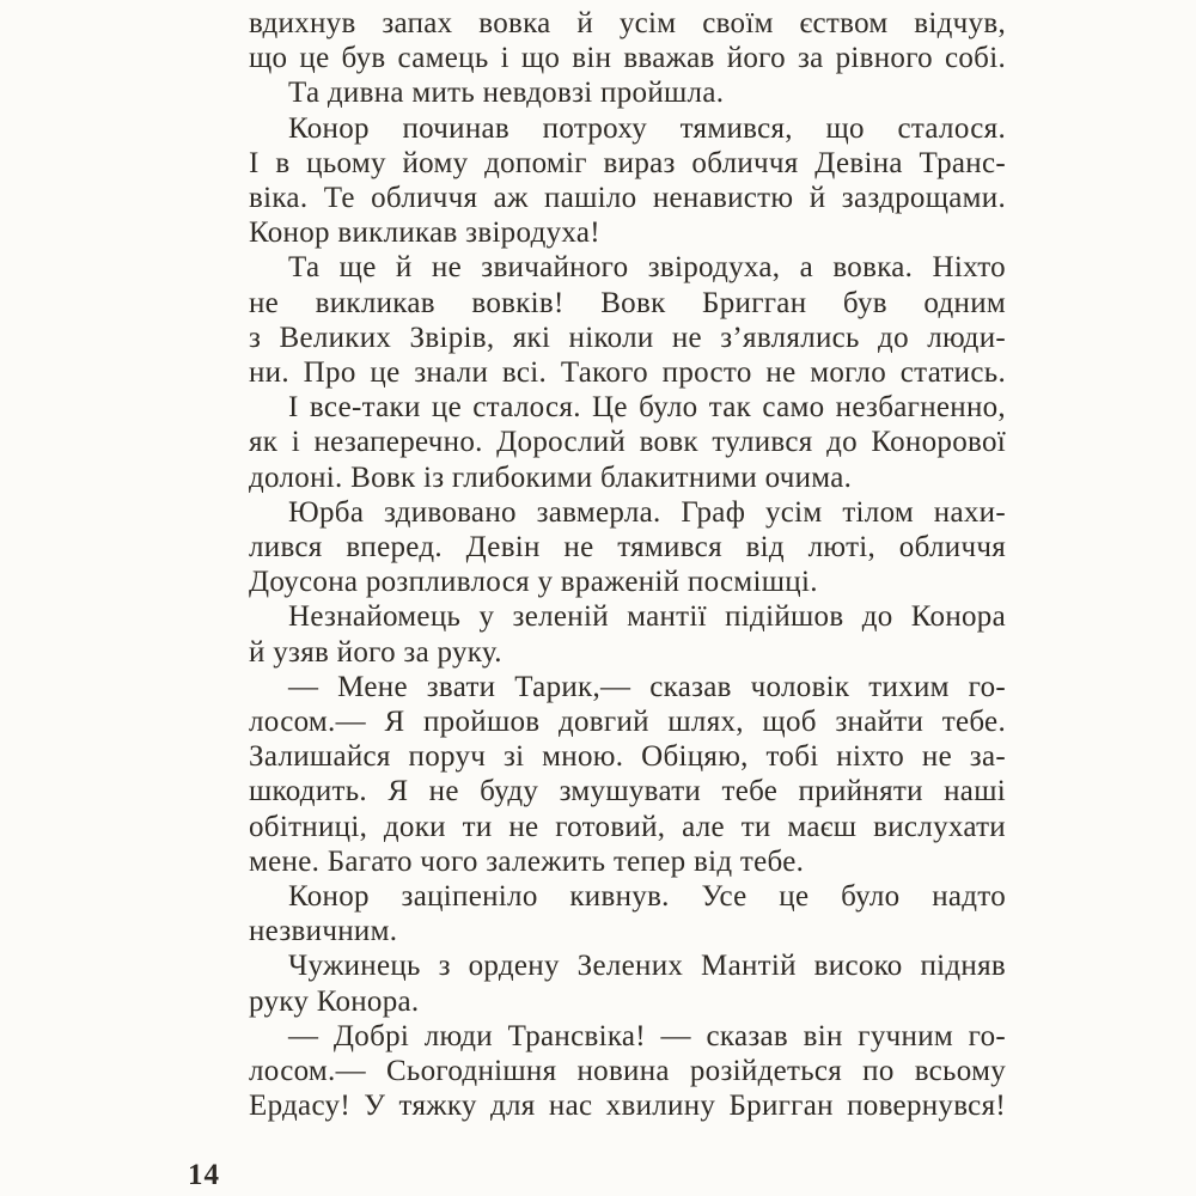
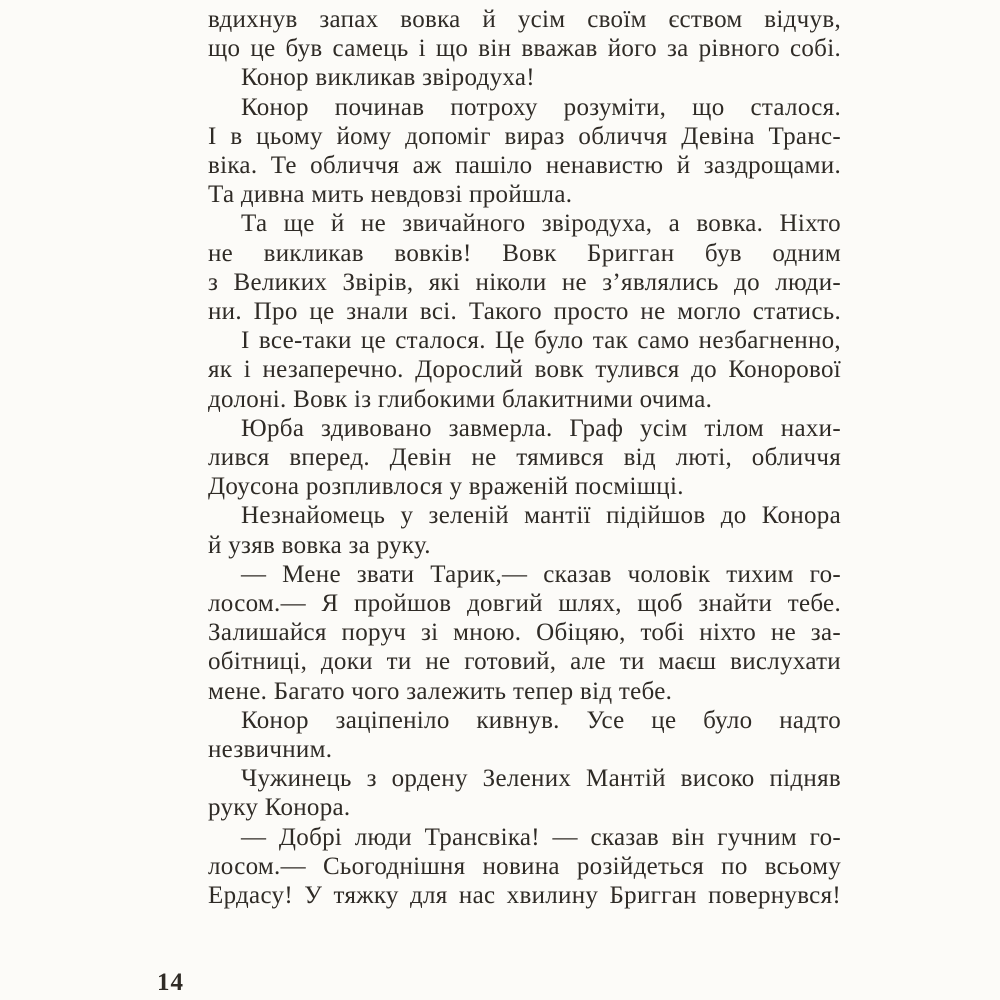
  вдихнув запах вовка й усім своїм єством відчув,
  що це був самець і що він вважав його за рівного собі.
- Та дивна мить невдовзі пройшла.
+ Конор викликав звіродуха!
- Конор починав потроху тямився, що сталося.
+ Конор починав потроху розуміти, що сталося.
  І в цьому йому допоміг вираз обличчя Девіна Транс-
  віка. Те обличчя аж пашіло ненавистю й заздрощами.
- Конор викликав звіродуха!
+ Та дивна мить невдовзі пройшла.
  Та ще й не звичайного звіродуха, а вовка. Ніхто
  не викликав вовків! Вовк Бригган був одним
  з Великих Звірів, які ніколи не з’являлись до люди-
  ни. Про це знали всі. Такого просто не могло статись.
  І все-таки це сталося. Це було так само незбагненно,
  як і незаперечно. Дорослий вовк тулився до Конорової
  долоні. Вовк із глибокими блакитними очима.
  Юрба здивовано завмерла. Граф усім тілом нахи-
  лився вперед. Девін не тямився від люті, обличчя
  Доусона розпливлося у враженій посмішці.
  Незнайомець у зеленій мантії підійшов до Конора
- й узяв його за руку.
+ й узяв вовка за руку.
  — Мене звати Тарик,— сказав чоловік тихим го-
  лосом.— Я пройшов довгий шлях, щоб знайти тебе.
  Залишайся поруч зі мною. Обіцяю, тобі ніхто не за-
- шкодить. Я не буду змушувати тебе прийняти наші
  обітниці, доки ти не готовий, але ти маєш вислухати
  мене. Багато чого залежить тепер від тебе.
  Конор заціпеніло кивнув. Усе це було надто
  незвичним.
  Чужинець з ордену Зелених Мантій високо підняв
  руку Конора.
  — Добрі люди Трансвіка! — сказав він гучним го-
  лосом.— Сьогоднішня новина розійдеться по всьому
  Ердасу! У тяжку для нас хвилину Бригган повернувся!
  14
